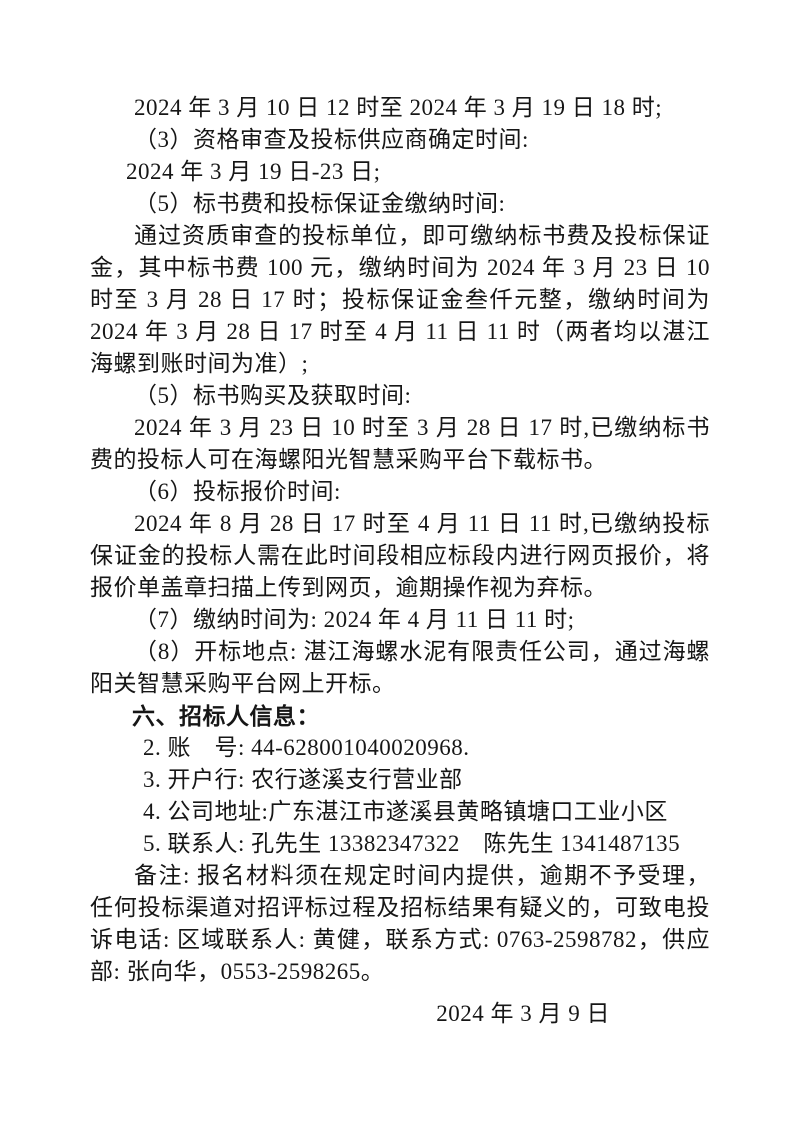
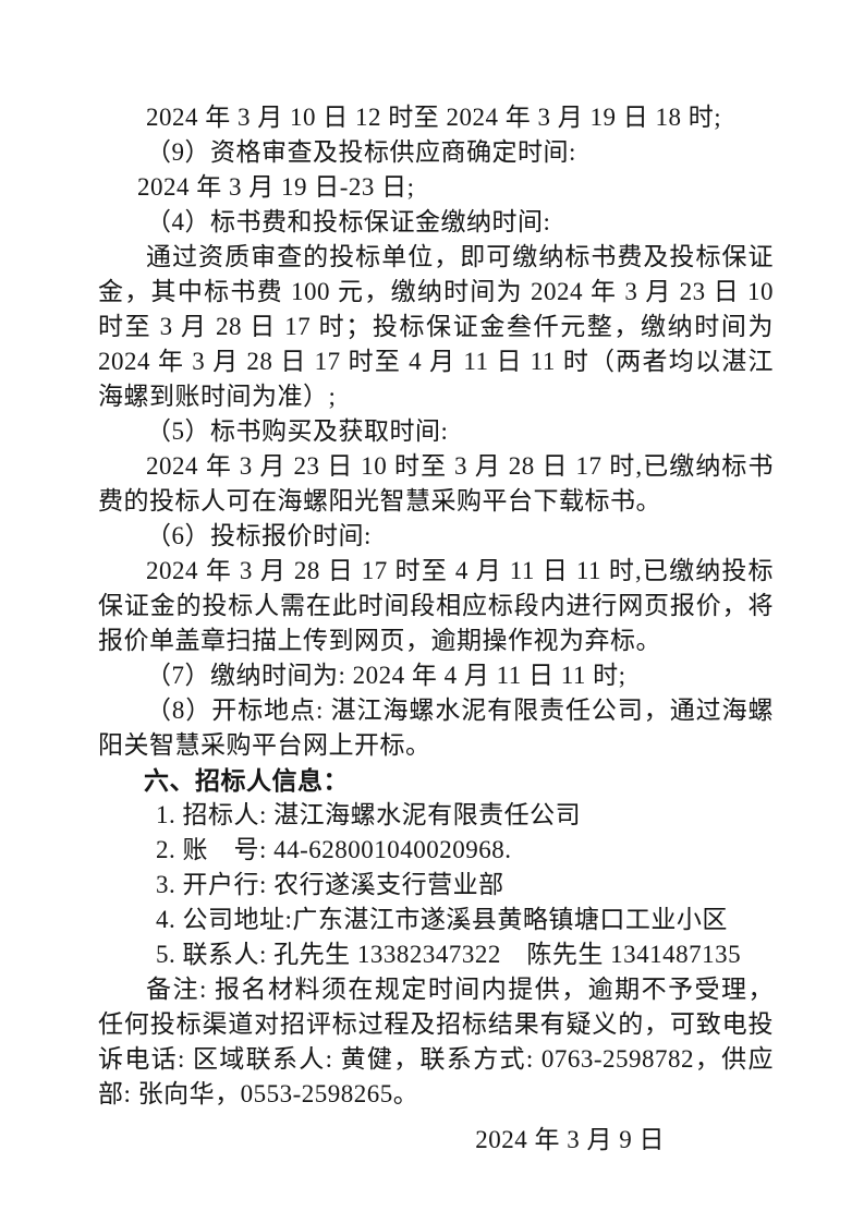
  2024 年 3 月 10 日 12 时至 2024 年 3 月 19 日 18 时;
- （3）资格审查及投标供应商确定时间:
+ （9）资格审查及投标供应商确定时间:
  2024 年 3 月 19 日-23 日;
- （5）标书费和投标保证金缴纳时间:
+ （4）标书费和投标保证金缴纳时间:
  通过资质审查的投标单位，即可缴纳标书费及投标保证金，其中标书费 100 元，缴纳时间为 2024 年 3 月 23 日 10 时至 3 月 28 日 17 时；投标保证金叁仟元整，缴纳时间为 2024 年 3 月 28 日 17 时至 4 月 11 日 11 时（两者均以湛江海螺到账时间为准）;
  （5）标书购买及获取时间:
  2024 年 3 月 23 日 10 时至 3 月 28 日 17 时,已缴纳标书费的投标人可在海螺阳光智慧采购平台下载标书。
  （6）投标报价时间:
- 2024 年 8 月 28 日 17 时至 4 月 11 日 11 时,已缴纳投标保证金的投标人需在此时间段相应标段内进行网页报价，将报价单盖章扫描上传到网页，逾期操作视为弃标。
+ 2024 年 3 月 28 日 17 时至 4 月 11 日 11 时,已缴纳投标保证金的投标人需在此时间段相应标段内进行网页报价，将报价单盖章扫描上传到网页，逾期操作视为弃标。
  （7）缴纳时间为: 2024 年 4 月 11 日 11 时;
  （8）开标地点: 湛江海螺水泥有限责任公司，通过海螺阳关智慧采购平台网上开标。
  六、招标人信息：
+ 1. 招标人: 湛江海螺水泥有限责任公司
  2. 账 号: 44-628001040020968.
  3. 开户行: 农行遂溪支行营业部
  4. 公司地址:广东湛江市遂溪县黄略镇塘口工业小区
  5. 联系人: 孔先生 13382347322 陈先生 1341487135
  备注: 报名材料须在规定时间内提供，逾期不予受理，任何投标渠道对招评标过程及招标结果有疑义的，可致电投诉电话: 区域联系人: 黄健，联系方式: 0763-2598782，供应部: 张向华，0553-2598265。
  2024 年 3 月 9 日
